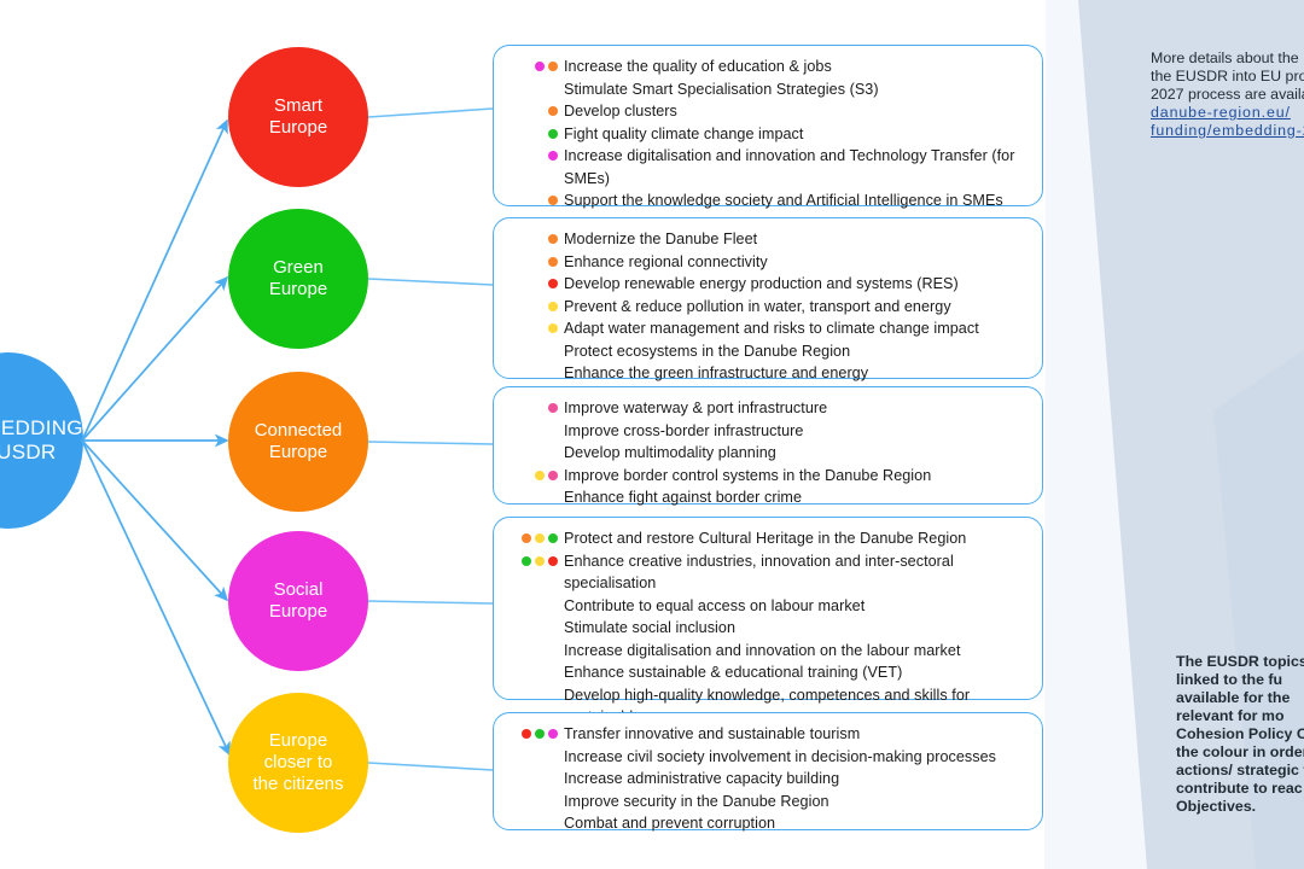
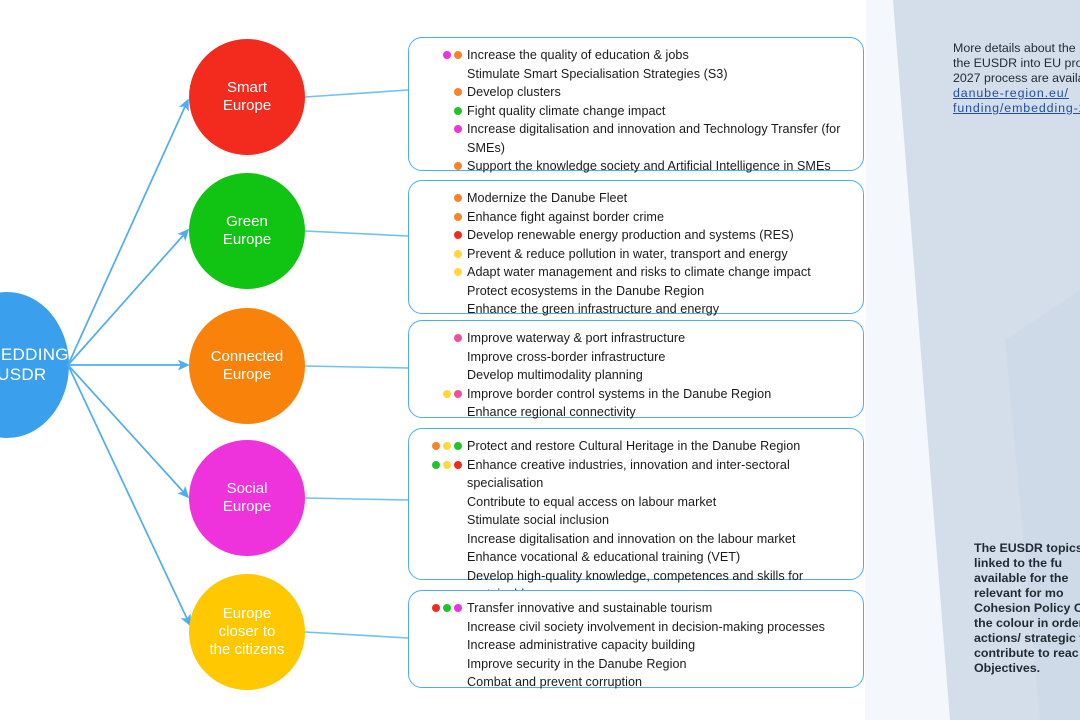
  USDR
  Smart
  Europe
  Green
  Europe
  Connected
  Europe
  Social
  Europe
  Europe
  closer to
  the citizens
  Increase the quality of education & jobs
  Stimulate Smart Specialisation Strategies (S3)
  Develop clusters
  Fight quality climate change impact
  Increase digitalisation and innovation and Technology Transfer (for SMEs)
  Support the knowledge society and Artificial Intelligence in SMEs
  Modernize the Danube Fleet
- Enhance regional connectivity
+ Enhance fight against border crime
  Develop renewable energy production and systems (RES)
  Prevent & reduce pollution in water, transport and energy
  Adapt water management and risks to climate change impact
  Protect ecosystems in the Danube Region
  Enhance the green infrastructure and energy
  Improve waterway & port infrastructure
  Improve cross-border infrastructure
  Develop multimodality planning
  Improve border control systems in the Danube Region
- Enhance fight against border crime
+ Enhance regional connectivity
  Protect and restore Cultural Heritage in the Danube Region
  Enhance creative industries, innovation and inter-sectoral specialisation
  Contribute to equal access on labour market
  Stimulate social inclusion
  Increase digitalisation and innovation on the labour market
- Enhance sustainable & educational training (VET)
+ Enhance vocational & educational training (VET)
  Develop high-quality knowledge, competences and skills for
  Transfer innovative and sustainable tourism
  Increase civil society involvement in decision-making processes
  Increase administrative capacity building
  Improve security in the Danube Region
  Combat and prevent corruption
  More details about the
  the EUSDR into EU pro
  2027 process are avail
  danube-region.eu/
  funding/embedding-
  The EUSDR topics
  linked to the fu
  available for the
  relevant for mo
  Cohesion Policy O
  the colour in orde
  actions/ strategic
  contribute to reac
  Objectives.
